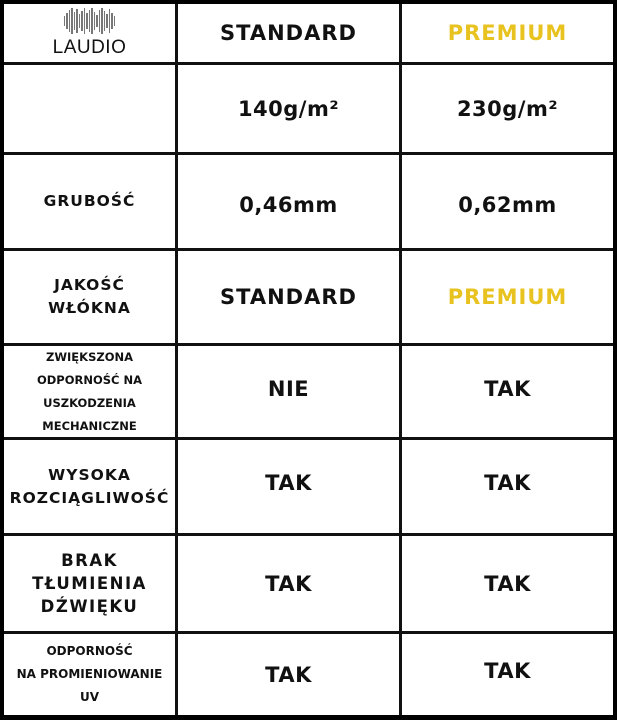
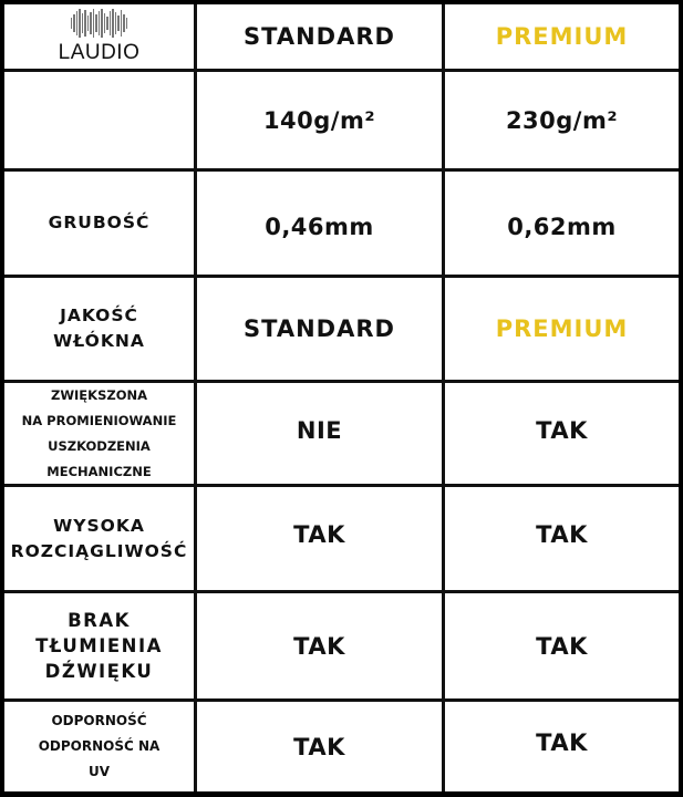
  LAUDIO
  STANDARD
  PREMIUM
  140g/m²
  230g/m²
  GRUBOŚĆ
  0,46mm
  0,62mm
  JAKOŚĆ
  WŁÓKNA
  STANDARD
  PREMIUM
  ZWIĘKSZONA
- ODPORNOŚĆ NA
+ NA PROMIENIOWANIE
  USZKODZENIA
  MECHANICZNE
  NIE
  TAK
  WYSOKA
  ROZCIĄGLIWOŚĆ
  TAK
  TAK
  BRAK
  TŁUMIENIA
  DŹWIĘKU
  TAK
  TAK
  ODPORNOŚĆ
- NA PROMIENIOWANIE
+ ODPORNOŚĆ NA
  UV
  TAK
  TAK
